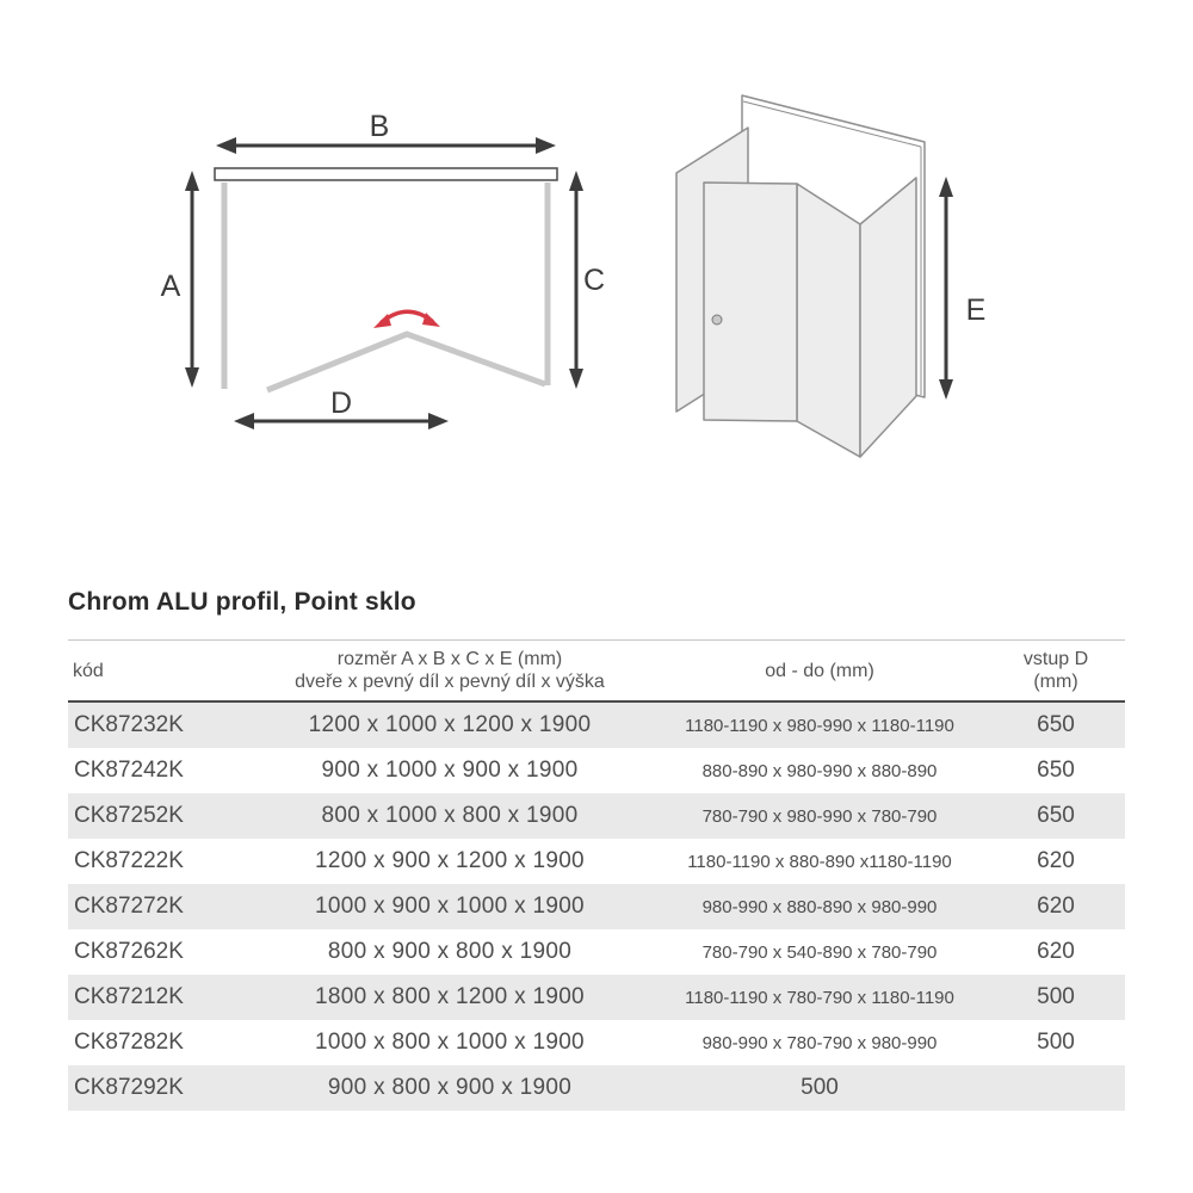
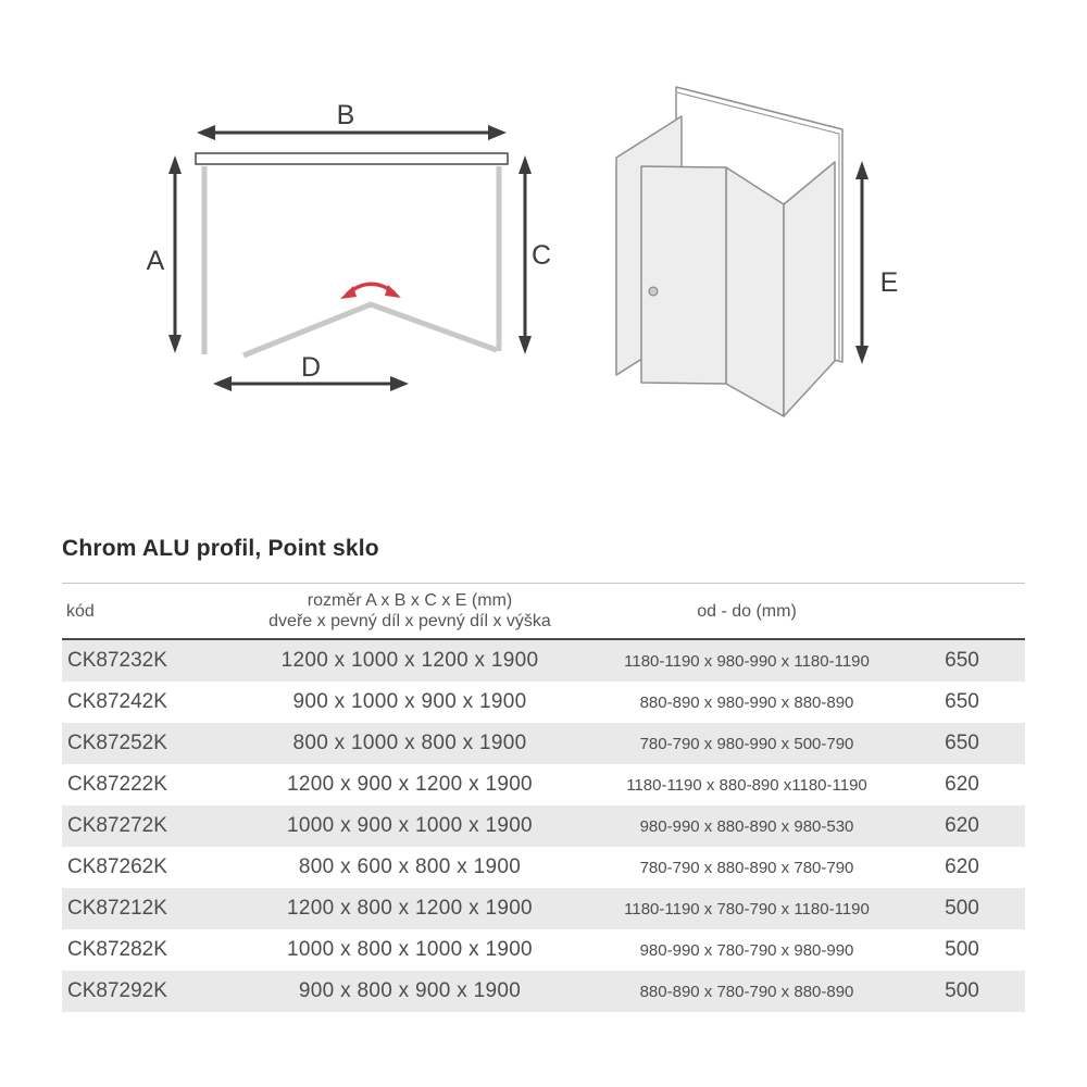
  B
  A
  C
  D
  E
  Chrom ALU profil, Point sklo
  kód
  rozměr A x B x C x E (mm)
  dveře x pevný díl x pevný díl x výška
  od - do (mm)
- vstup D
- (mm)
  CK87232K
  1200 x 1000 x 1200 x 1900
  1180-1190 x 980-990 x 1180-1190
  650
  CK87242K
  900 x 1000 x 900 x 1900
  880-890 x 980-990 x 880-890
  650
  CK87252K
  800 x 1000 x 800 x 1900
- 780-790 x 980-990 x 780-790
+ 780-790 x 980-990 x 500-790
  650
  CK87222K
  1200 x 900 x 1200 x 1900
  1180-1190 x 880-890 x1180-1190
  620
  CK87272K
  1000 x 900 x 1000 x 1900
- 980-990 x 880-890 x 980-990
+ 980-990 x 880-890 x 980-530
  620
  CK87262K
- 800 x 900 x 800 x 1900
+ 800 x 600 x 800 x 1900
- 780-790 x 540-890 x 780-790
+ 780-790 x 880-890 x 780-790
  620
  CK87212K
- 1800 x 800 x 1200 x 1900
+ 1200 x 800 x 1200 x 1900
  1180-1190 x 780-790 x 1180-1190
  500
  CK87282K
  1000 x 800 x 1000 x 1900
  980-990 x 780-790 x 980-990
  500
  CK87292K
  900 x 800 x 900 x 1900
+ 880-890 x 780-790 x 880-890
  500
